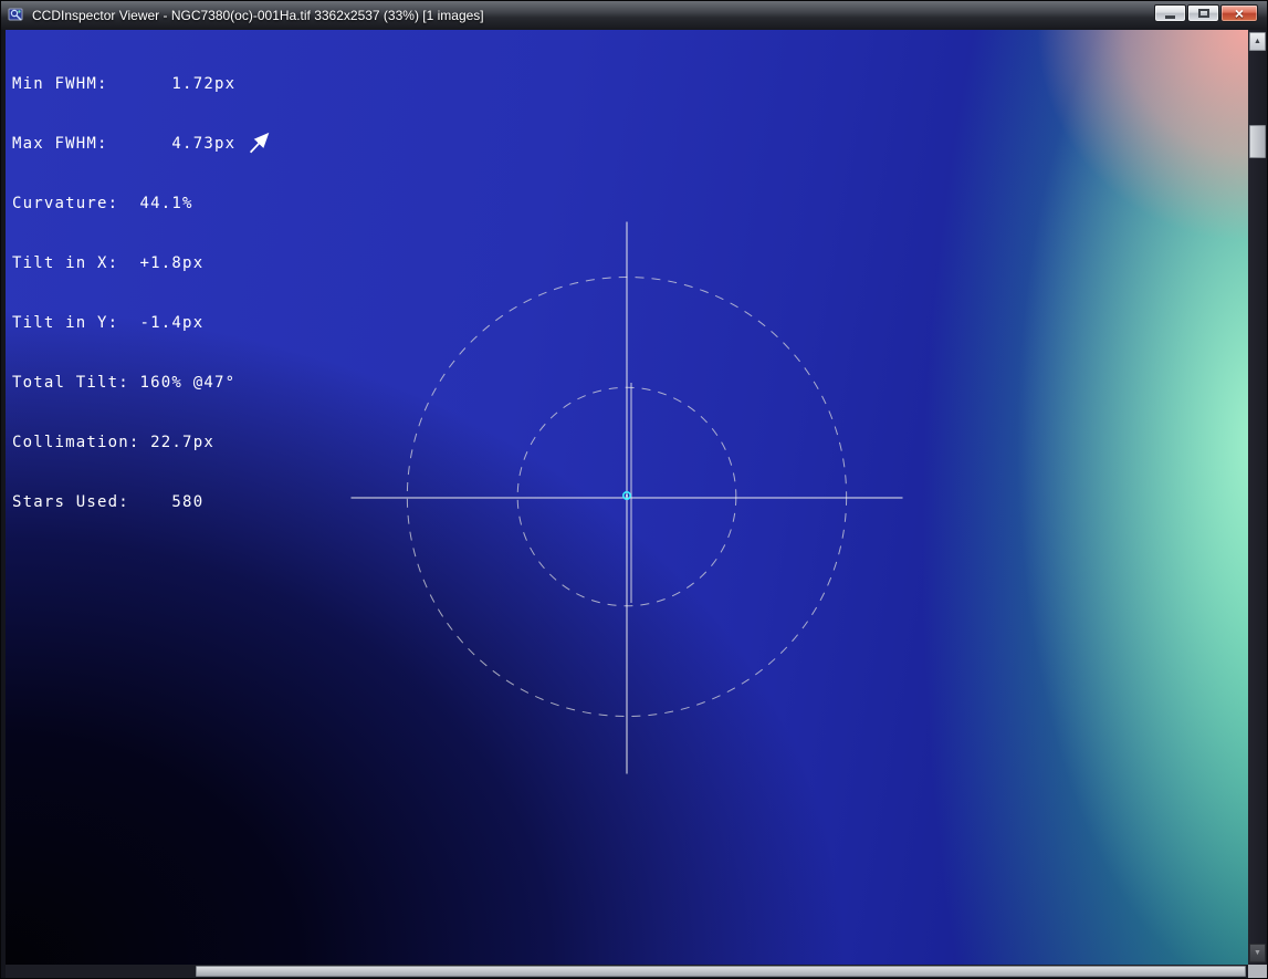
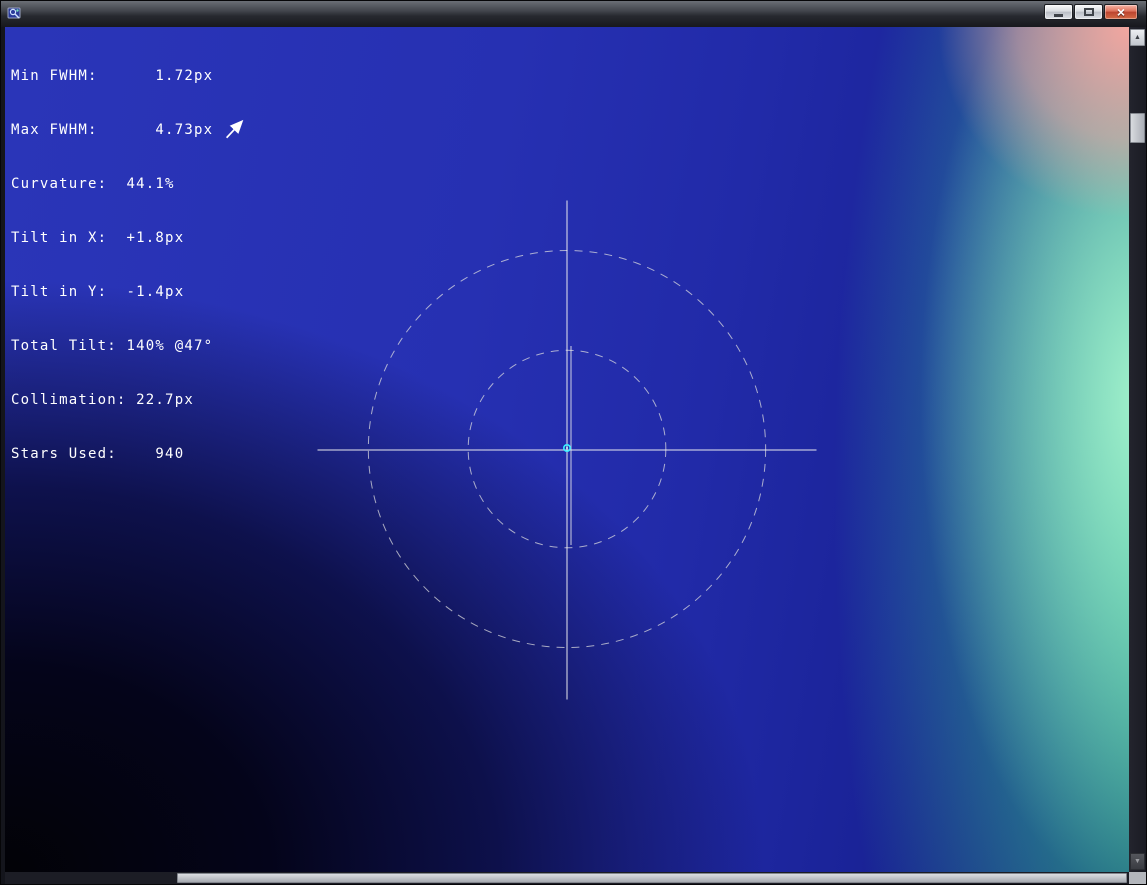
- CCDInspector Viewer - NGC7380(oc)-001Ha.tif 3362x2537 (33%) [1 images]
  ×
  Min FWHM: 1.72px
  Max FWHM: 4.73px
  Curvature: 44.1%
  Tilt in X: +1.8px
  Tilt in Y: -1.4px
- Total Tilt: 160% @47°
+ Total Tilt: 140% @47°
  Collimation: 22.7px
- Stars Used: 580
+ Stars Used: 940
